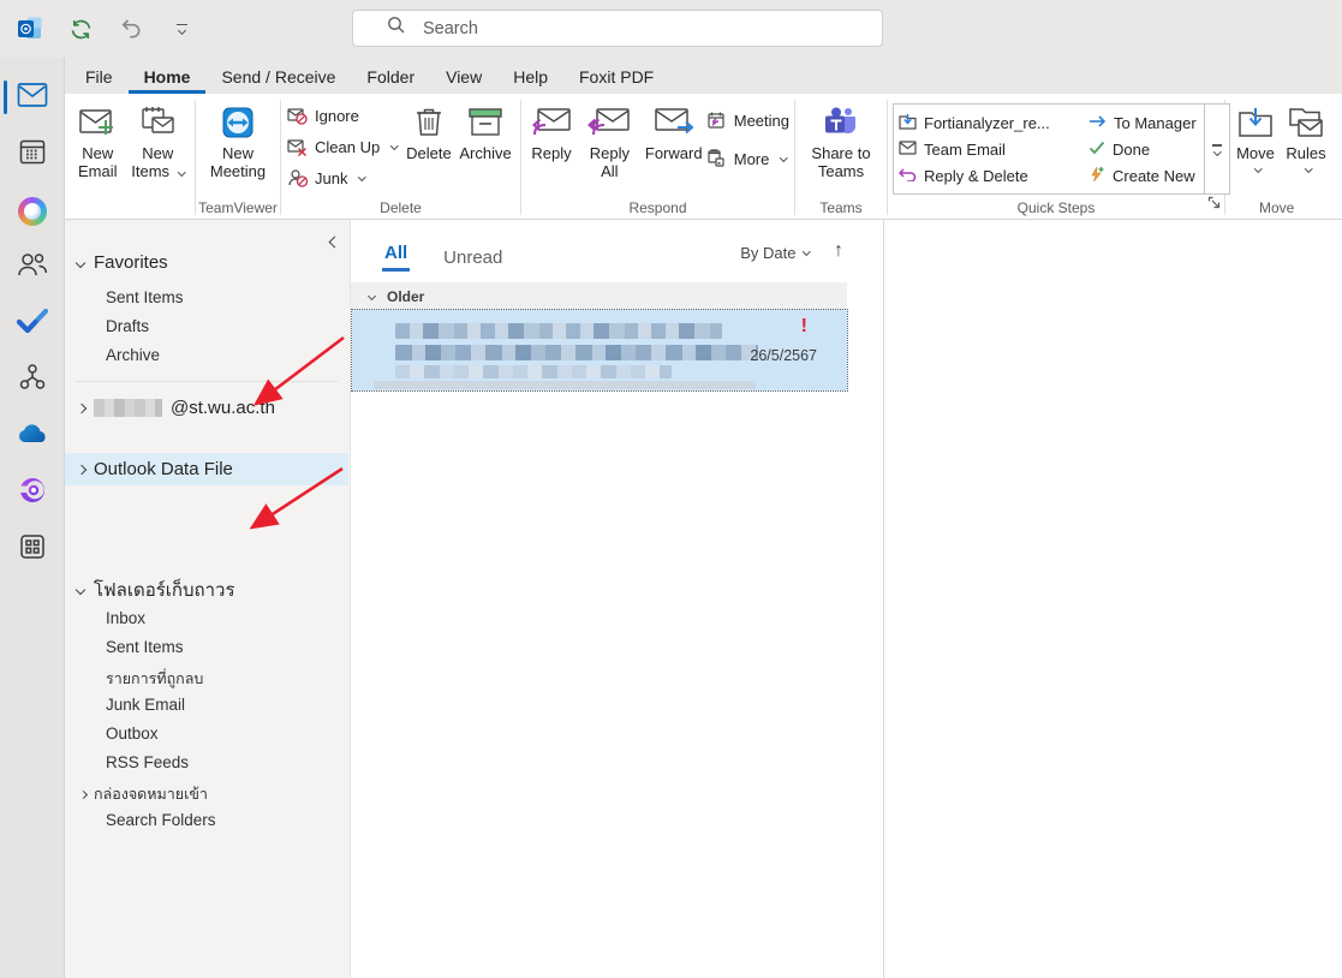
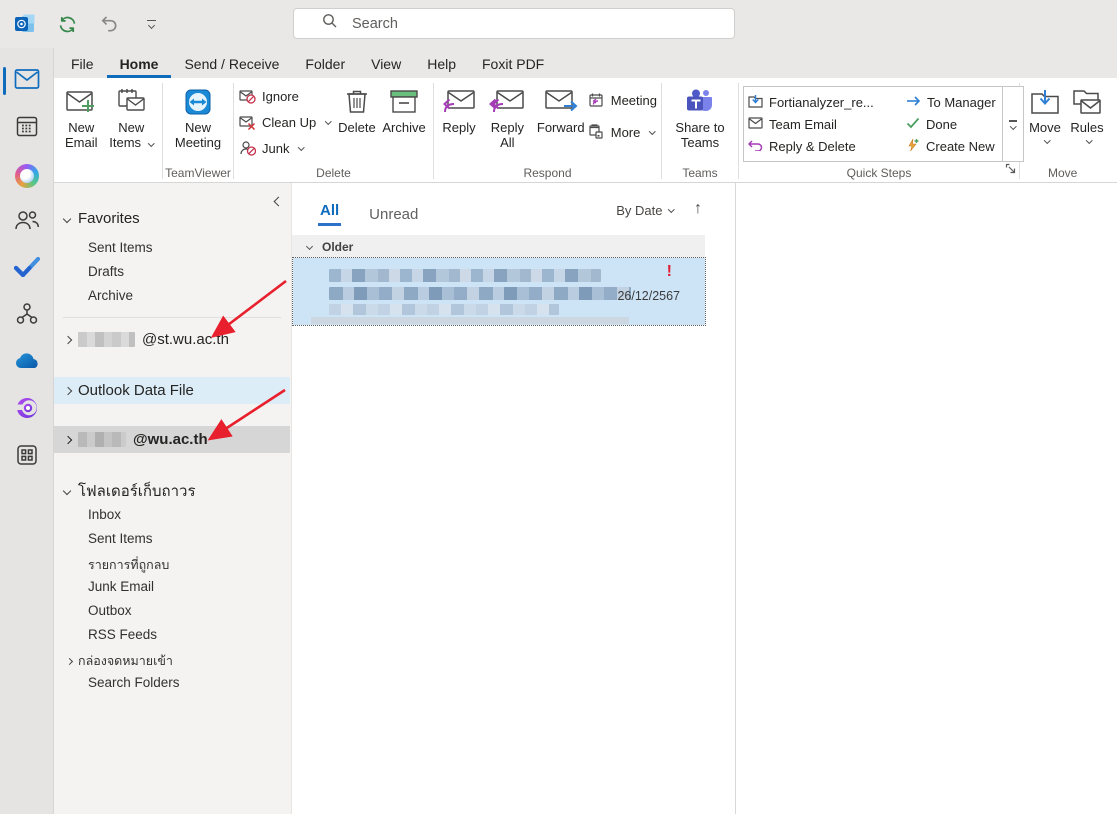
  Search
  File
  Home
  Send / Receive
  Folder
  View
  Help
  Foxit PDF
  New Email
  New Items
  New Meeting
  TeamViewer
  Ignore
  Clean Up
  Junk
  Delete
  Archive
  Delete
  Reply
  Reply All
  Forward
  Meeting
  More
  Respond
  Share to Teams
  Teams
  Fortianalyzer_re...
  Team Email
  Reply & Delete
  To Manager
  Done
  Create New
  Quick Steps
  Move
  Rules
  Move
  Favorites
  Sent Items
  Drafts
  Archive
  @st.wu.ac.th
  Outlook Data File
+ @wu.ac.th
  โฟลเดอร์เก็บถาวร
  Inbox
  Sent Items
  รายการที่ถูกลบ
  Junk Email
  Outbox
  RSS Feeds
  กล่องจดหมายเข้า
  Search Folders
  All
  Unread
  By Date
  ↑
  Older
  !
- 26/5/2567
+ 26/12/2567
